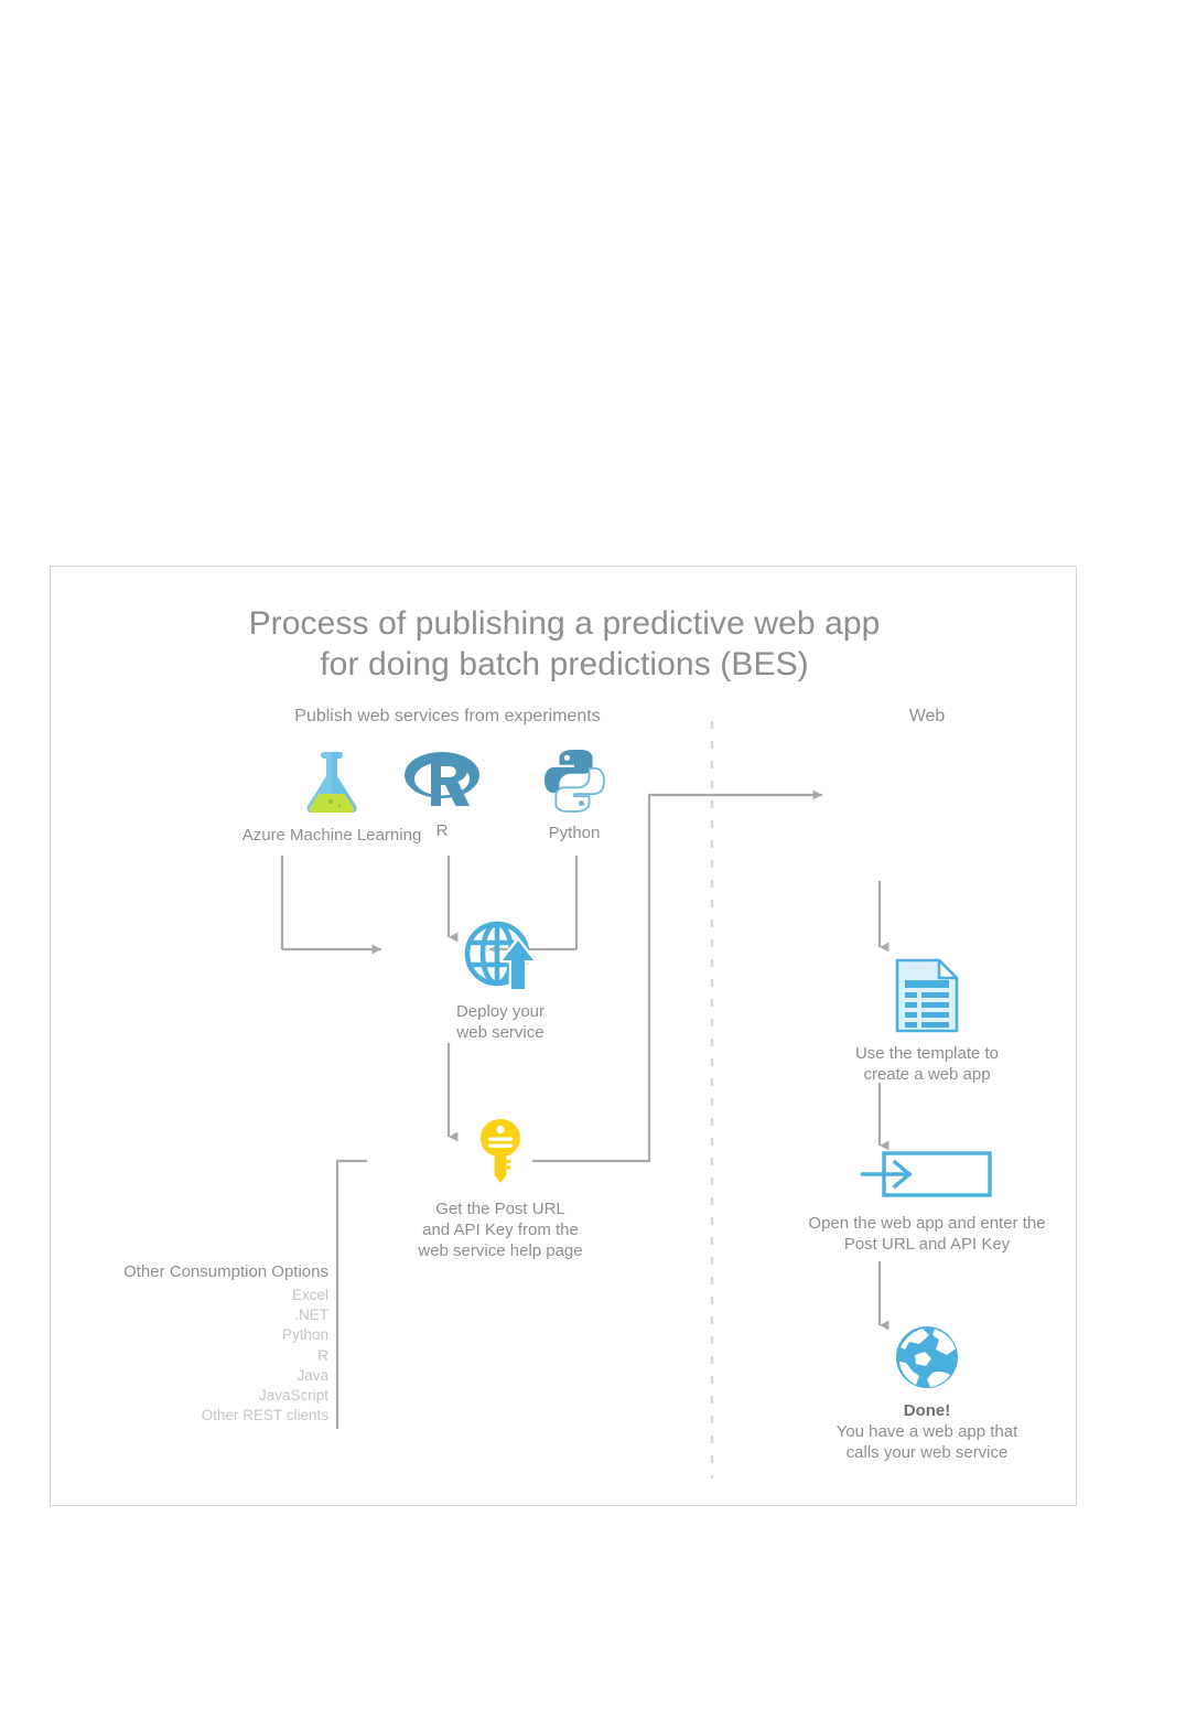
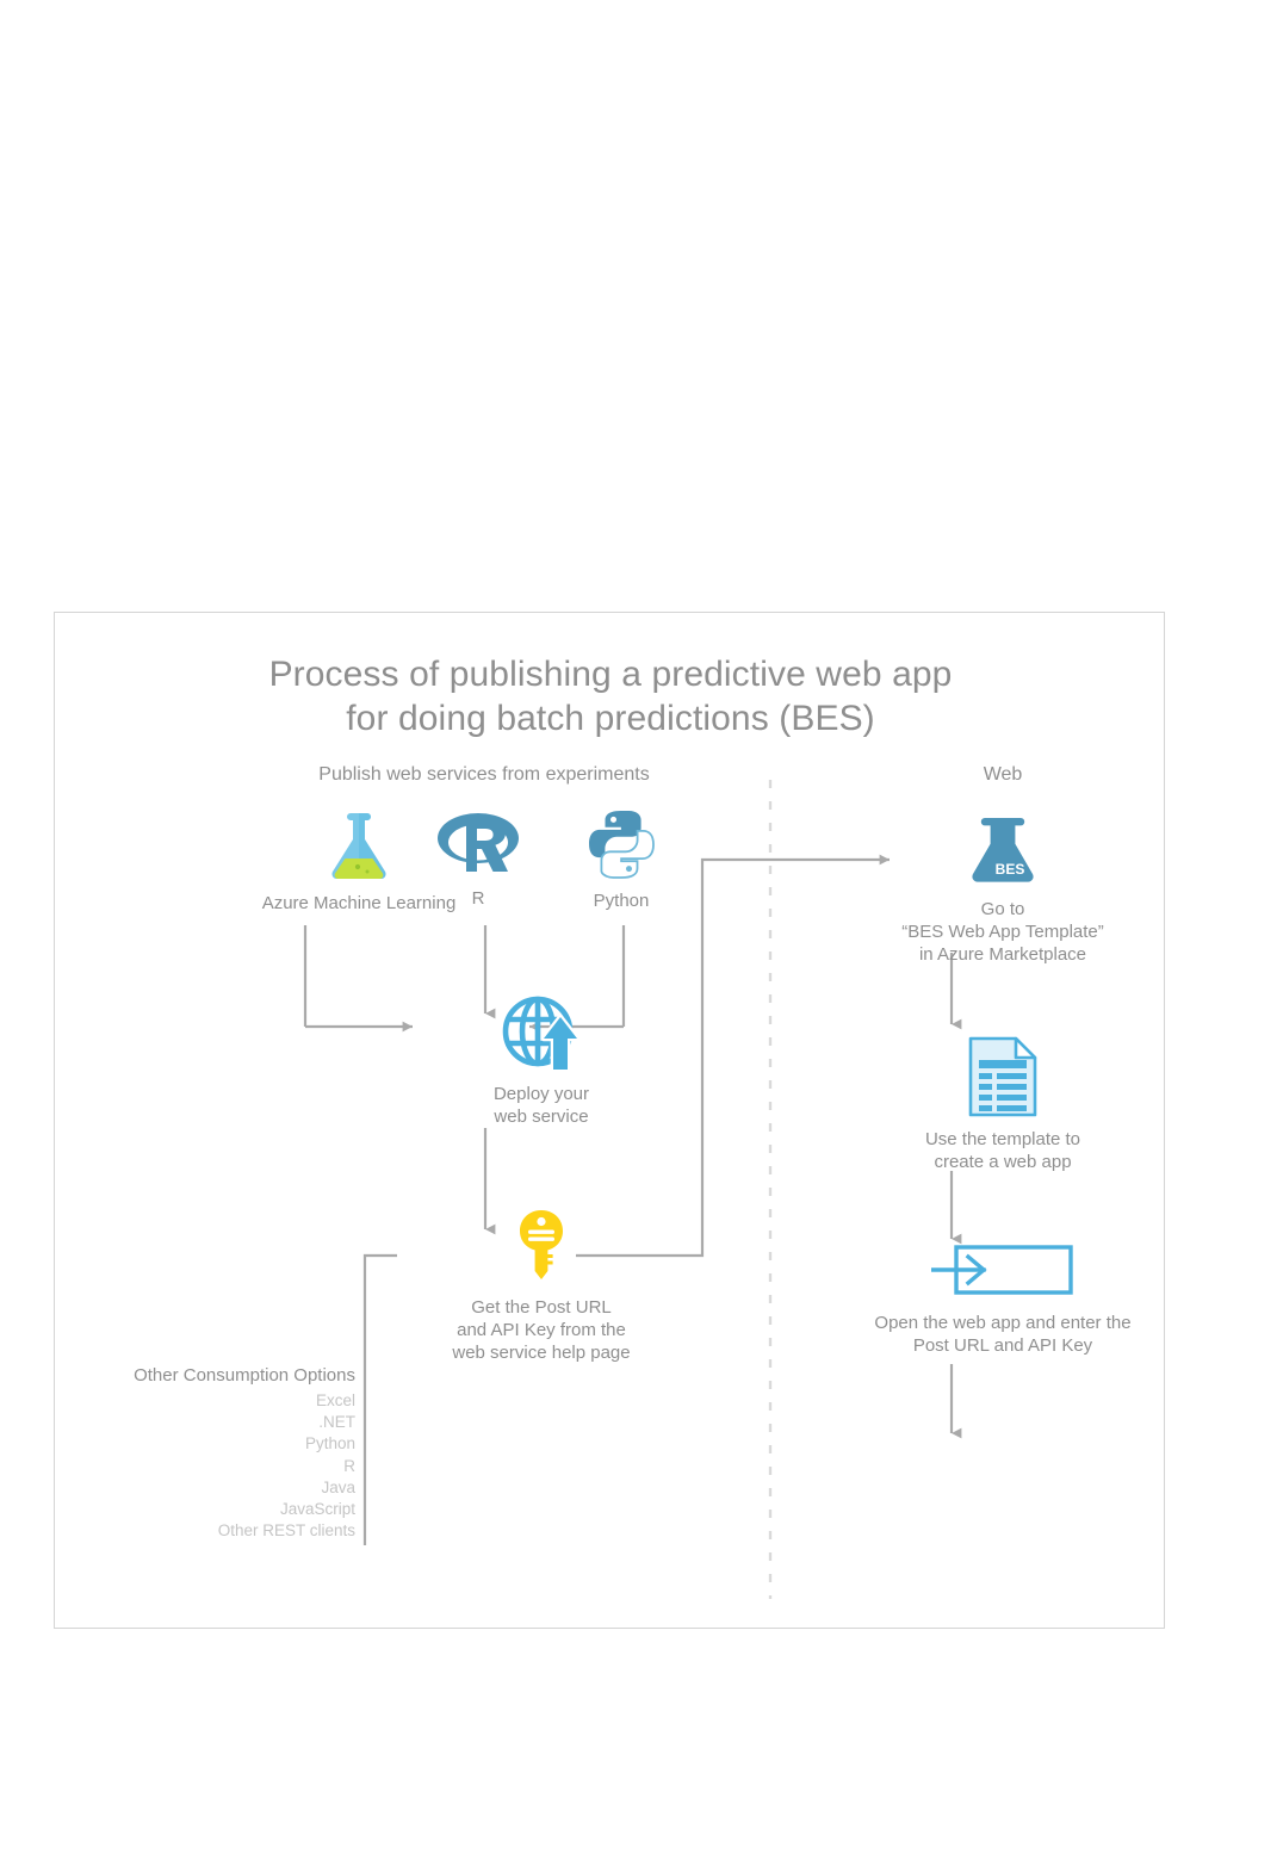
  Process of publishing a predictive web app
  for doing batch predictions (BES)
  Publish web services from experiments
  Web
  Azure Machine Learning
  R
  Python
  Deploy your
  web service
  Get the Post URL
  and API Key from the
  web service help page
+ BES
+ Go to
+ “BES Web App Template”
+ in Azure Marketplace
  Use the template to
  create a web app
  Open the web app and enter the
  Post URL and API Key
- Done!
- You have a web app that
- calls your web service
  Other Consumption Options
  Excel
  .NET
  Python
  R
  Java
  JavaScript
  Other REST clients
